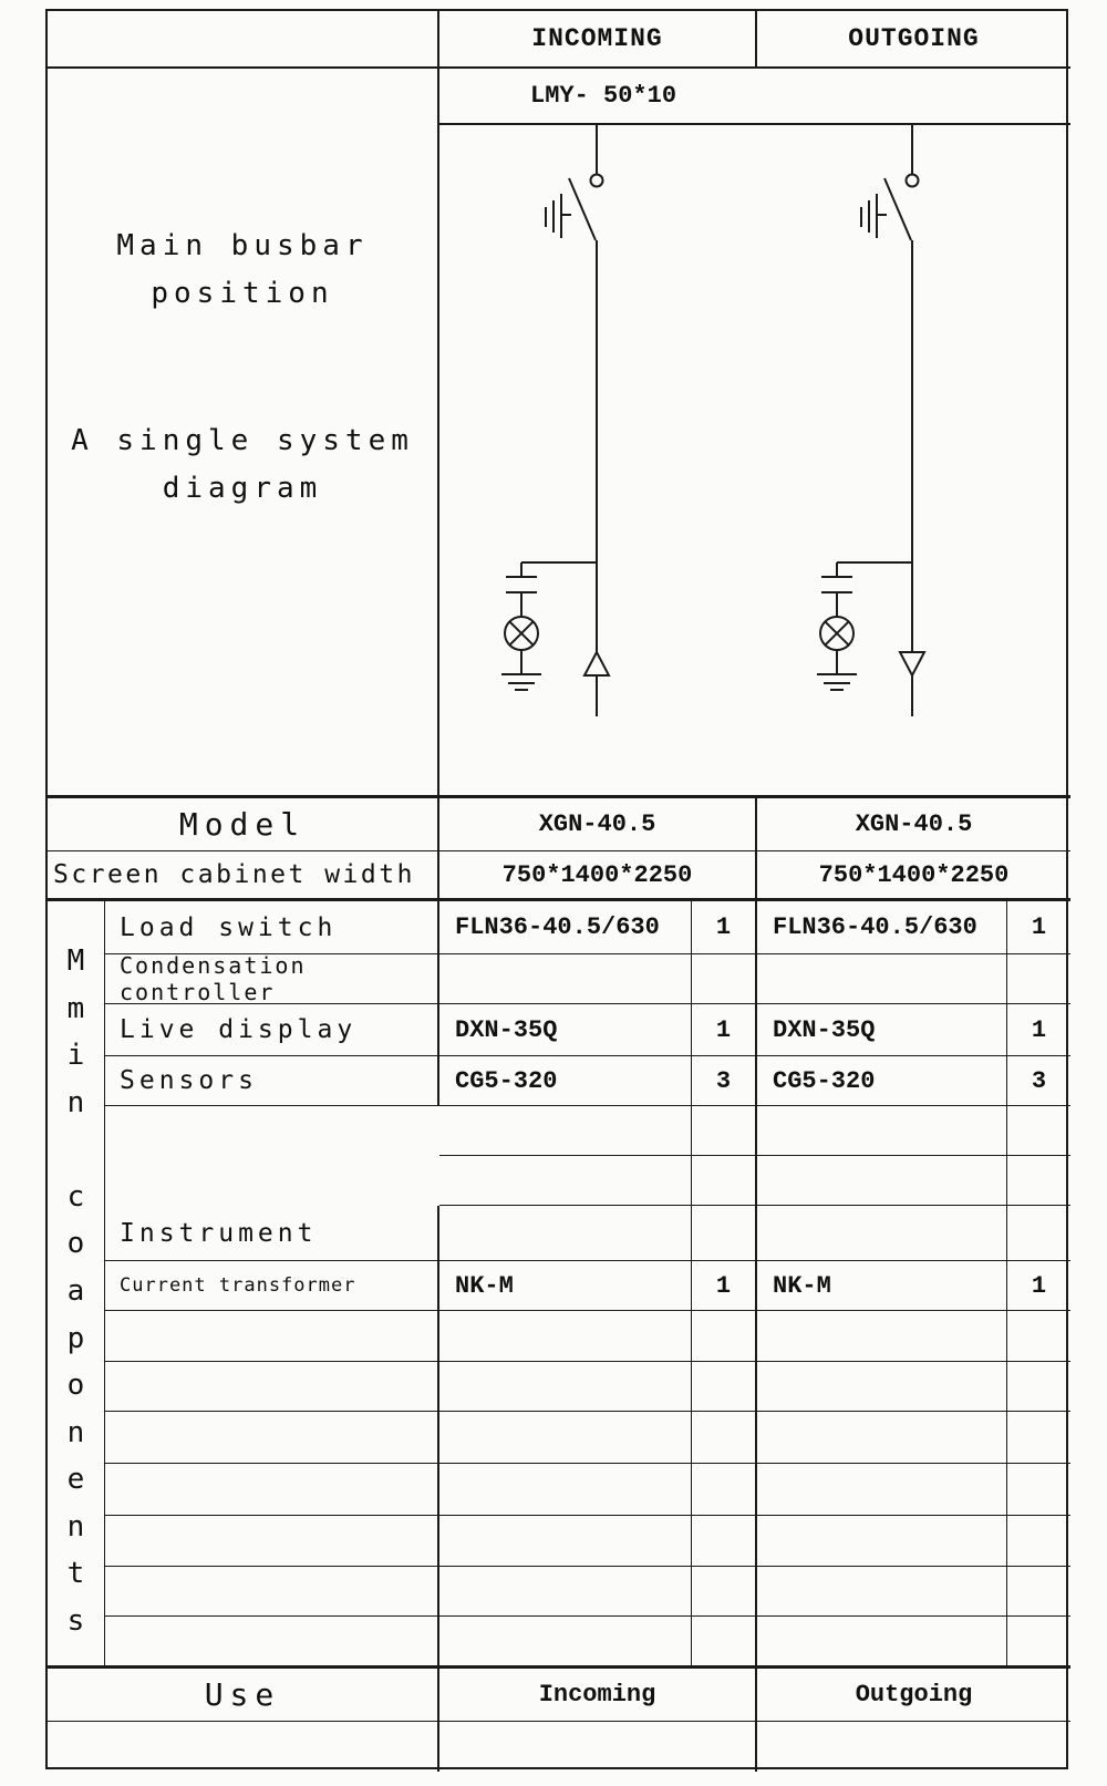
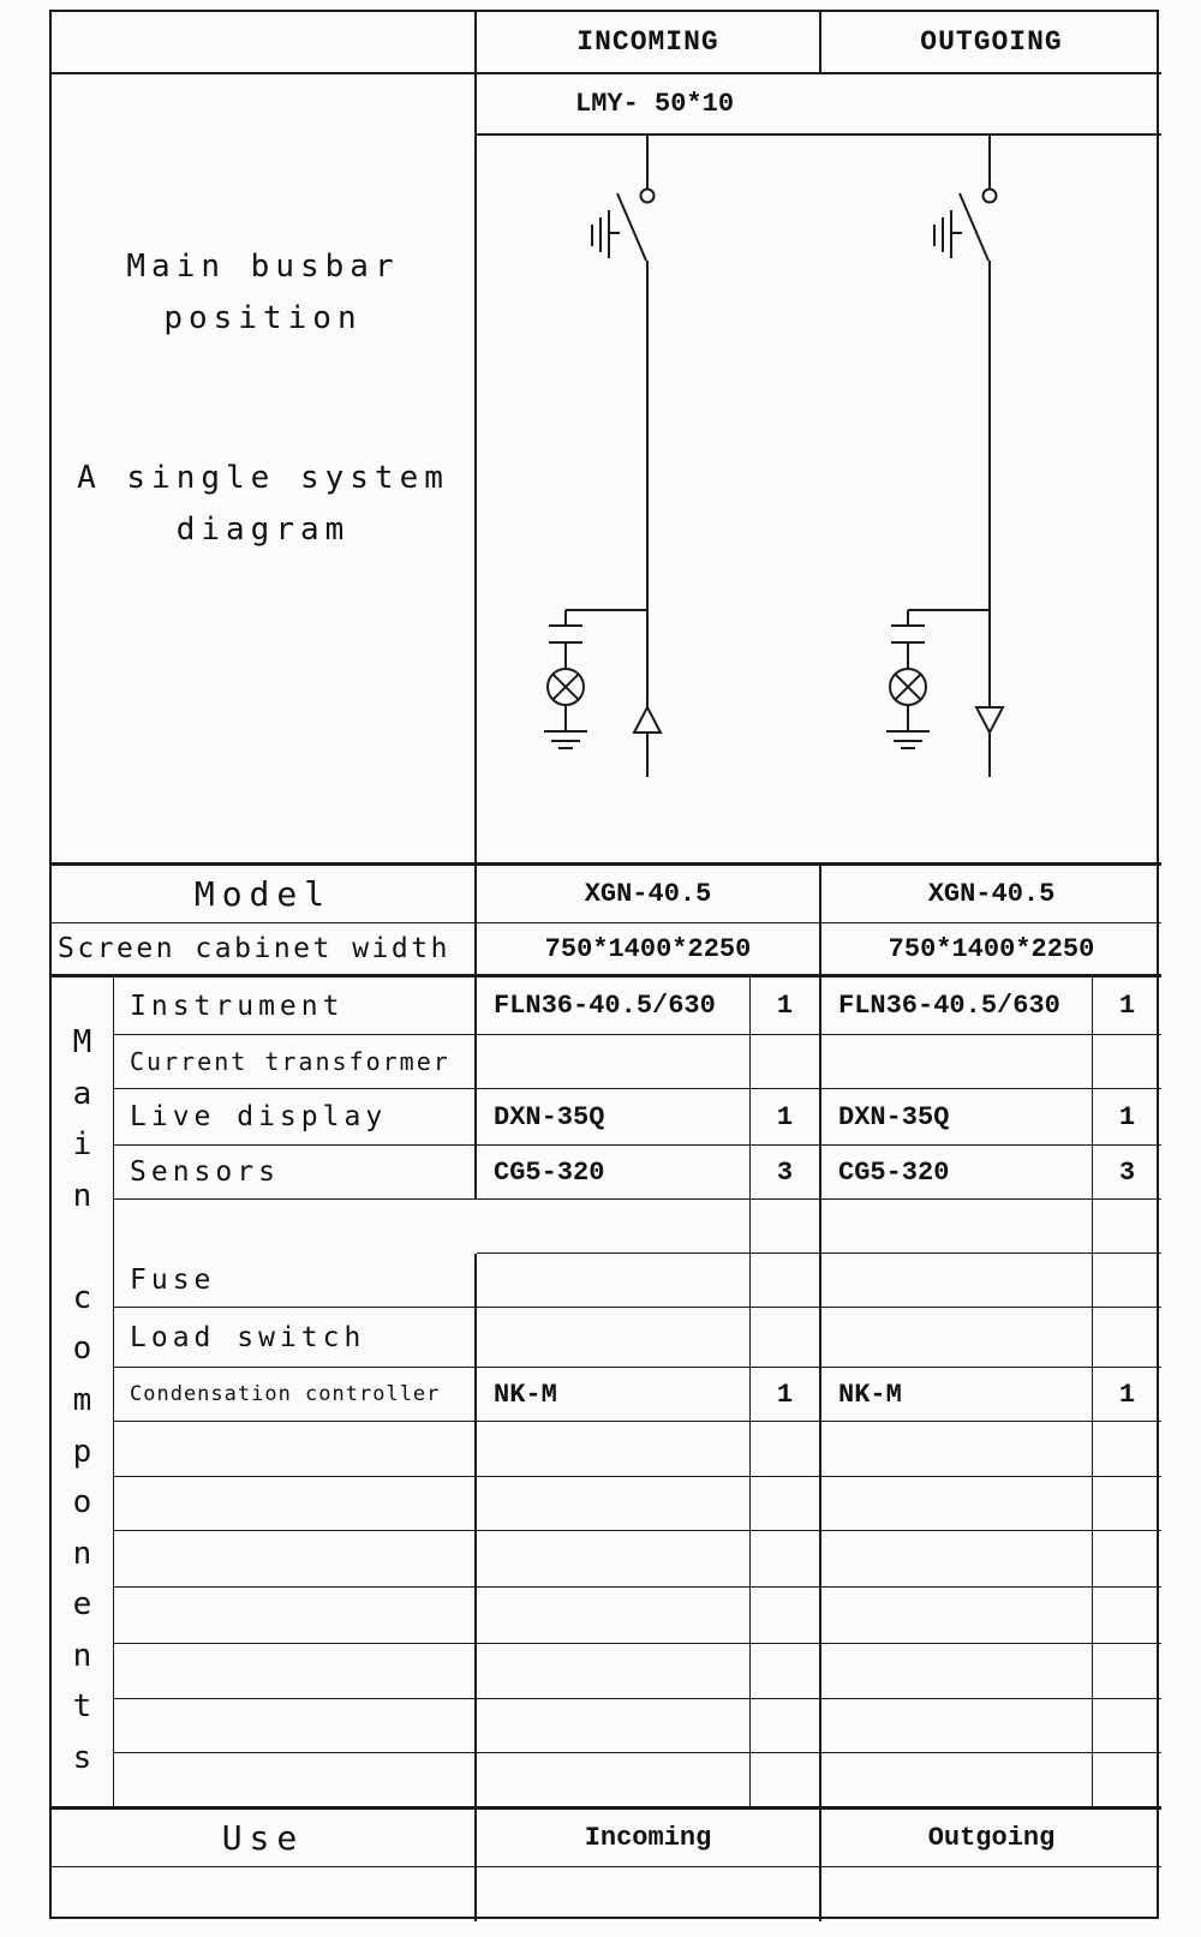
  INCOMING
  OUTGOING
  Main busbar
  position
  A single system
  diagram
  LMY- 50*10
  Model
  XGN-40.5
  XGN-40.5
  Screen cabinet width
  750*1400*2250
  750*1400*2250
  M
- m
+ a
  i
  n
  c
  o
- a
+ m
  p
  o
  n
  e
  n
  t
  s
- Load switch
+ Instrument
  FLN36-40.5/630
  1
  FLN36-40.5/630
  1
- Condensation controller
+ Current transformer
  Live display
  DXN-35Q
  1
  DXN-35Q
  1
  Sensors
  CG5-320
  3
  CG5-320
  3
+ Fuse
- Instrument
+ Load switch
- Current transformer
+ Condensation controller
  NK-M
  1
  NK-M
  1
  Use
  Incoming
  Outgoing
